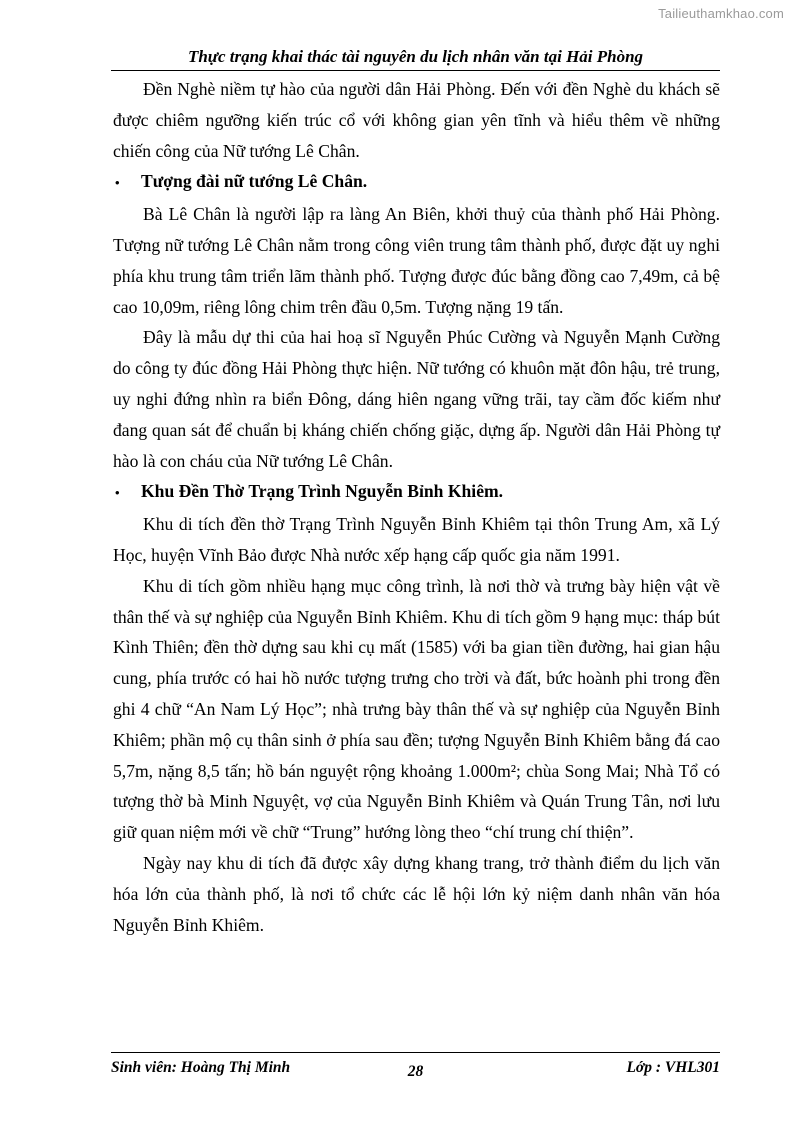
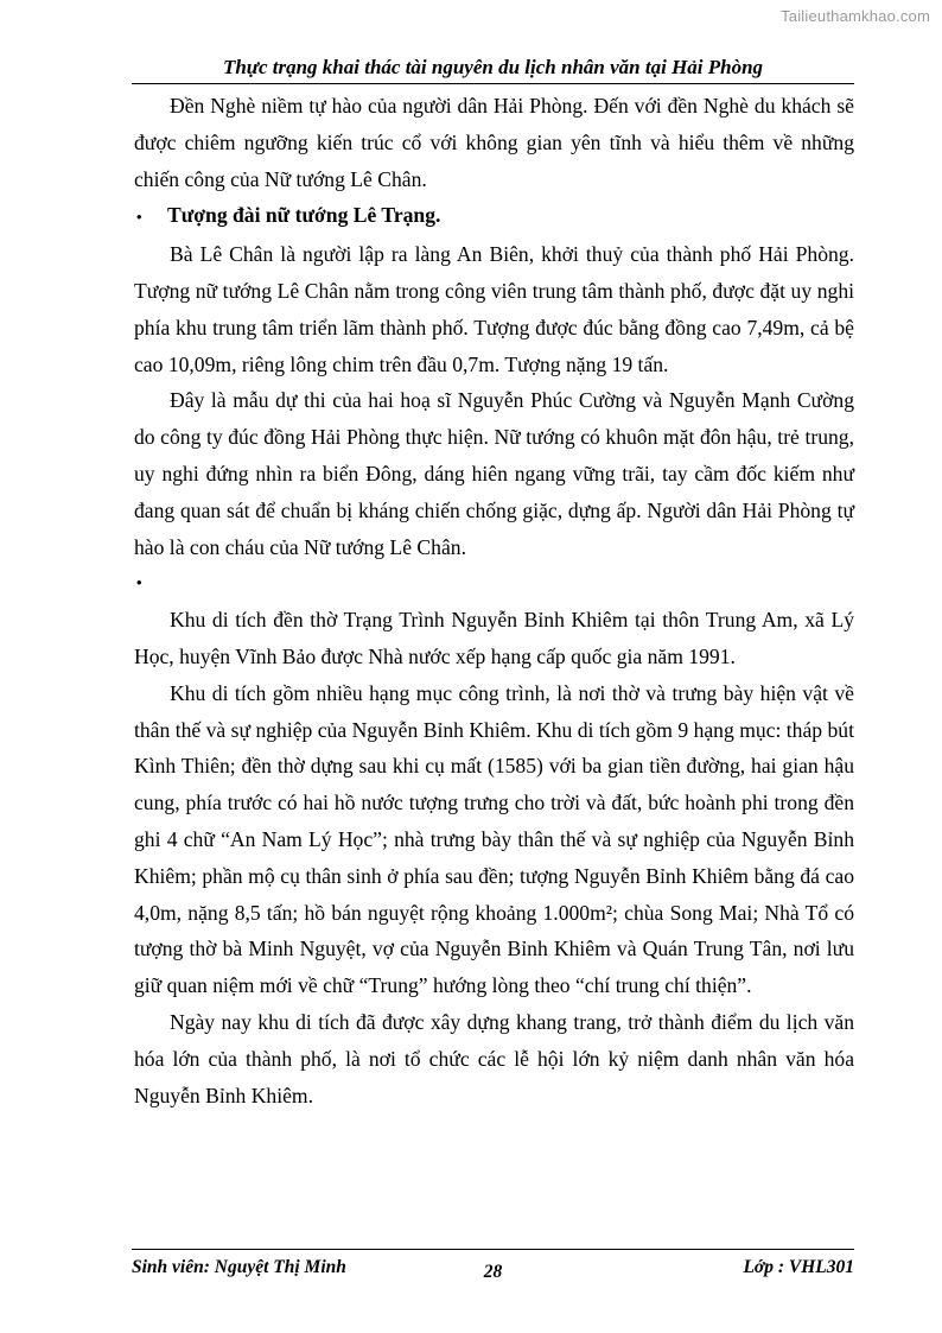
  Tailieuthamkhao.com
  Thực trạng khai thác tài nguyên du lịch nhân văn tại Hải Phòng
  Đền Nghè niềm tự hào của người dân Hải Phòng. Đến với đền Nghè du khách sẽ được chiêm ngưỡng kiến trúc cổ với không gian yên tĩnh và hiểu thêm về những chiến công của Nữ tướng Lê Chân.
  •
- Tượng đài nữ tướng Lê Chân.
+ Tượng đài nữ tướng Lê Trạng.
- Bà Lê Chân là người lập ra làng An Biên, khởi thuỷ của thành phố Hải Phòng. Tượng nữ tướng Lê Chân nằm trong công viên trung tâm thành phố, được đặt uy nghi phía khu trung tâm triển lãm thành phố. Tượng được đúc bằng đồng cao 7,49m, cả bệ cao 10,09m, riêng lông chim trên đầu 0,5m. Tượng nặng 19 tấn.
+ Bà Lê Chân là người lập ra làng An Biên, khởi thuỷ của thành phố Hải Phòng. Tượng nữ tướng Lê Chân nằm trong công viên trung tâm thành phố, được đặt uy nghi phía khu trung tâm triển lãm thành phố. Tượng được đúc bằng đồng cao 7,49m, cả bệ cao 10,09m, riêng lông chim trên đầu 0,7m. Tượng nặng 19 tấn.
  Đây là mẫu dự thi của hai hoạ sĩ Nguyễn Phúc Cường và Nguyễn Mạnh Cường do công ty đúc đồng Hải Phòng thực hiện. Nữ tướng có khuôn mặt đôn hậu, trẻ trung, uy nghi đứng nhìn ra biển Đông, dáng hiên ngang vững trãi, tay cầm đốc kiếm như đang quan sát để chuẩn bị kháng chiến chống giặc, dựng ấp. Người dân Hải Phòng tự hào là con cháu của Nữ tướng Lê Chân.
  •
- Khu Đền Thờ Trạng Trình Nguyễn Bỉnh Khiêm.
  Khu di tích đền thờ Trạng Trình Nguyễn Bỉnh Khiêm tại thôn Trung Am, xã Lý Học, huyện Vĩnh Bảo được Nhà nước xếp hạng cấp quốc gia năm 1991.
- Khu di tích gồm nhiều hạng mục công trình, là nơi thờ và trưng bày hiện vật về thân thế và sự nghiệp của Nguyễn Bỉnh Khiêm. Khu di tích gồm 9 hạng mục: tháp bút Kình Thiên; đền thờ dựng sau khi cụ mất (1585) với ba gian tiền đường, hai gian hậu cung, phía trước có hai hồ nước tượng trưng cho trời và đất, bức hoành phi trong đền ghi 4 chữ “An Nam Lý Học”; nhà trưng bày thân thế và sự nghiệp của Nguyễn Bỉnh Khiêm; phần mộ cụ thân sinh ở phía sau đền; tượng Nguyễn Bỉnh Khiêm bằng đá cao 5,7m, nặng 8,5 tấn; hồ bán nguyệt rộng khoảng 1.000m²; chùa Song Mai; Nhà Tổ có tượng thờ bà Minh Nguyệt, vợ của Nguyễn Bỉnh Khiêm và Quán Trung Tân, nơi lưu giữ quan niệm mới về chữ “Trung” hướng lòng theo “chí trung chí thiện”.
+ Khu di tích gồm nhiều hạng mục công trình, là nơi thờ và trưng bày hiện vật về thân thế và sự nghiệp của Nguyễn Bỉnh Khiêm. Khu di tích gồm 9 hạng mục: tháp bút Kình Thiên; đền thờ dựng sau khi cụ mất (1585) với ba gian tiền đường, hai gian hậu cung, phía trước có hai hồ nước tượng trưng cho trời và đất, bức hoành phi trong đền ghi 4 chữ “An Nam Lý Học”; nhà trưng bày thân thế và sự nghiệp của Nguyễn Bỉnh Khiêm; phần mộ cụ thân sinh ở phía sau đền; tượng Nguyễn Bỉnh Khiêm bằng đá cao 4,0m, nặng 8,5 tấn; hồ bán nguyệt rộng khoảng 1.000m²; chùa Song Mai; Nhà Tổ có tượng thờ bà Minh Nguyệt, vợ của Nguyễn Bỉnh Khiêm và Quán Trung Tân, nơi lưu giữ quan niệm mới về chữ “Trung” hướng lòng theo “chí trung chí thiện”.
  Ngày nay khu di tích đã được xây dựng khang trang, trở thành điểm du lịch văn hóa lớn của thành phố, là nơi tổ chức các lễ hội lớn kỷ niệm danh nhân văn hóa Nguyễn Bỉnh Khiêm.
- Sinh viên: Hoàng Thị Minh
+ Sinh viên: Nguyệt Thị Minh
  28
  Lớp : VHL301
